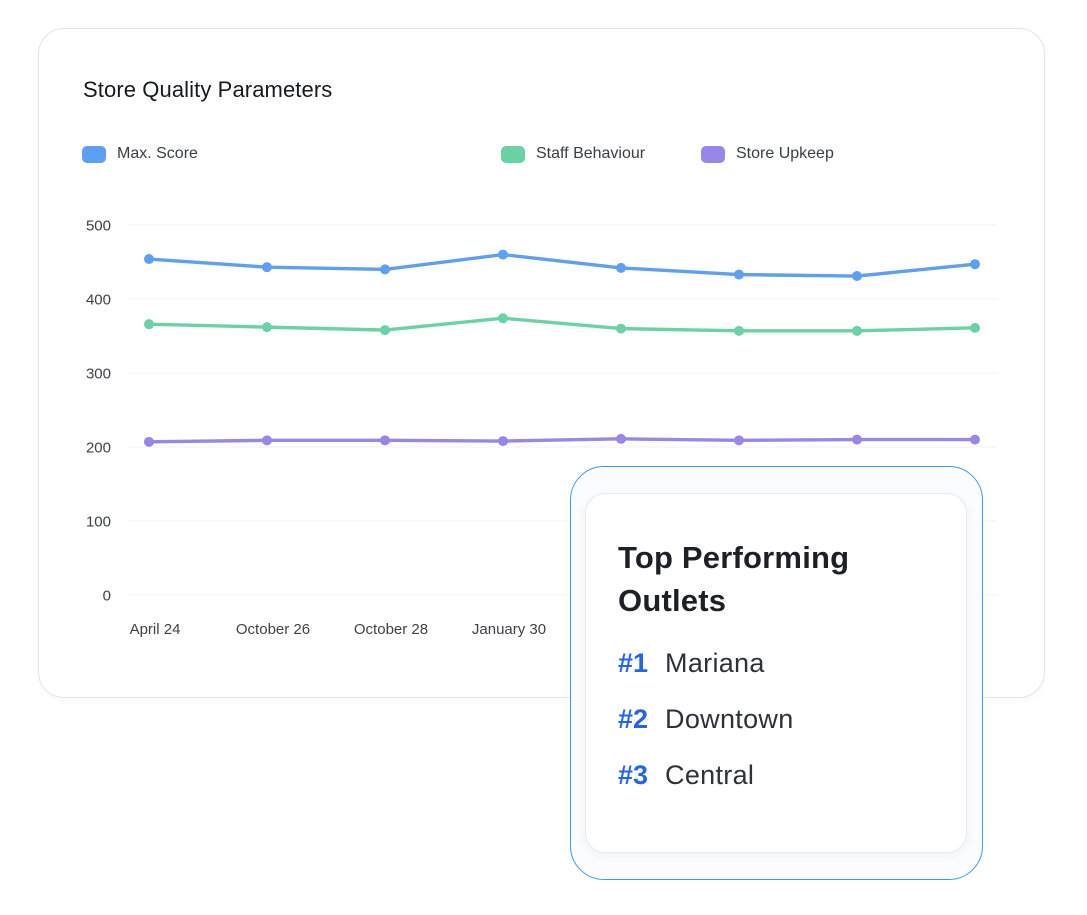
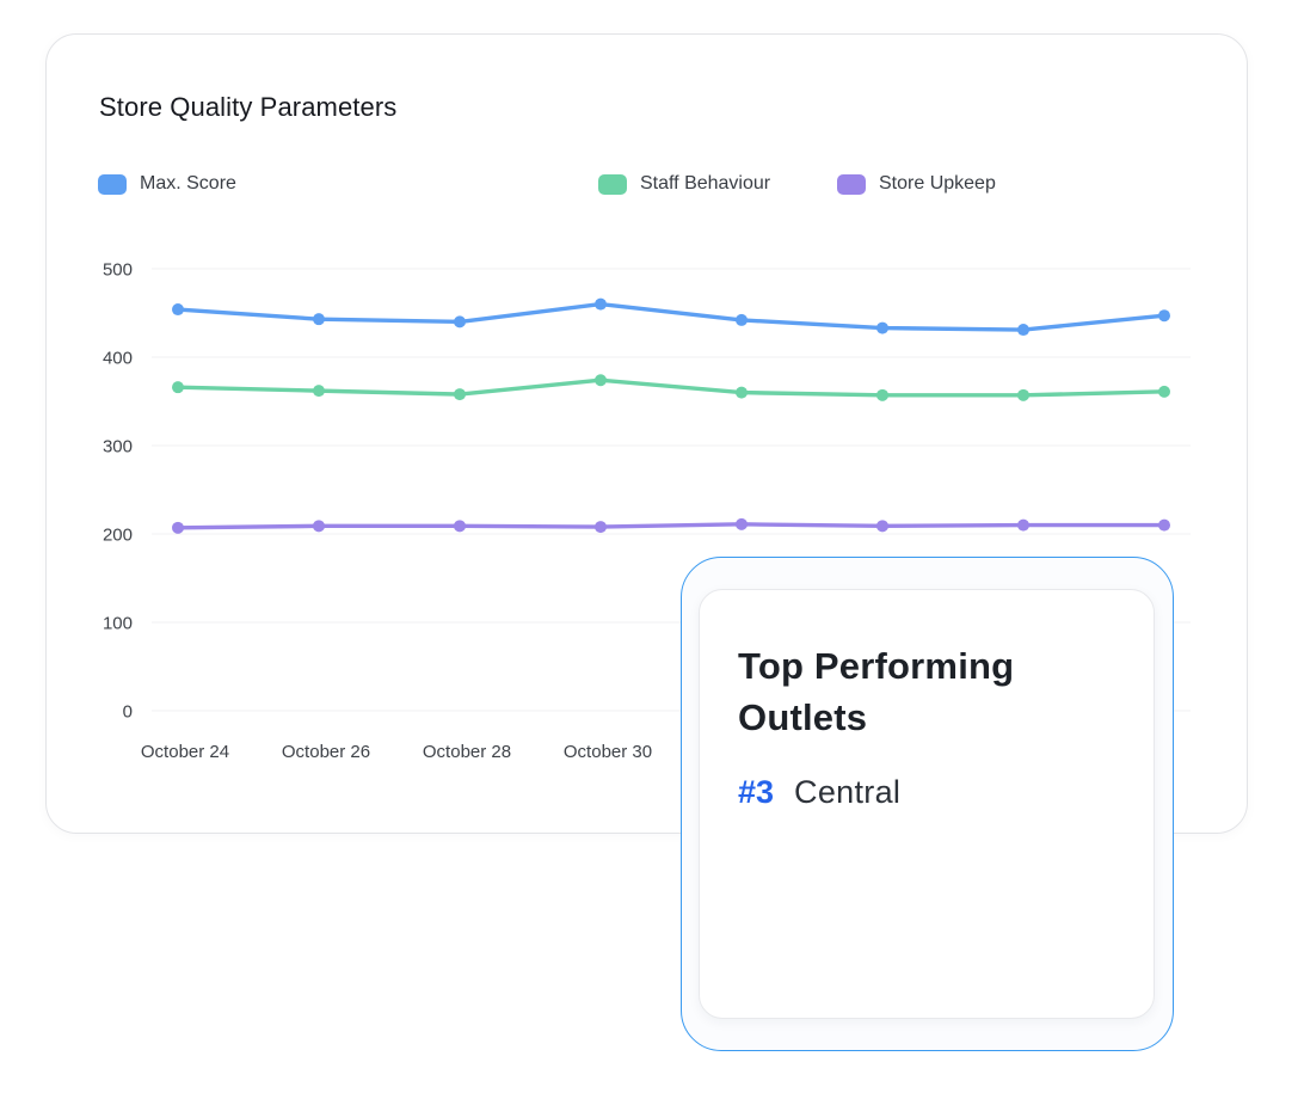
  Store Quality Parameters
  Max. Score
  Staff Behaviour
  Store Upkeep
  0
  100
  200
  300
  400
  500
- April 24
+ October 24
  October 26
  October 28
- January 30
+ October 30
  Top Performing Outlets
- #1
- Mariana
- #2
- Downtown
  #3
  Central
